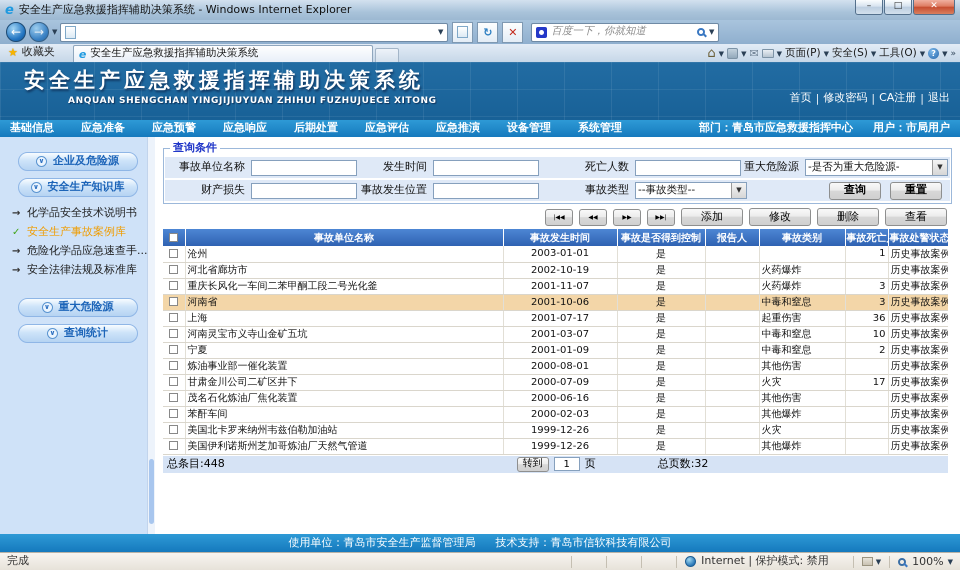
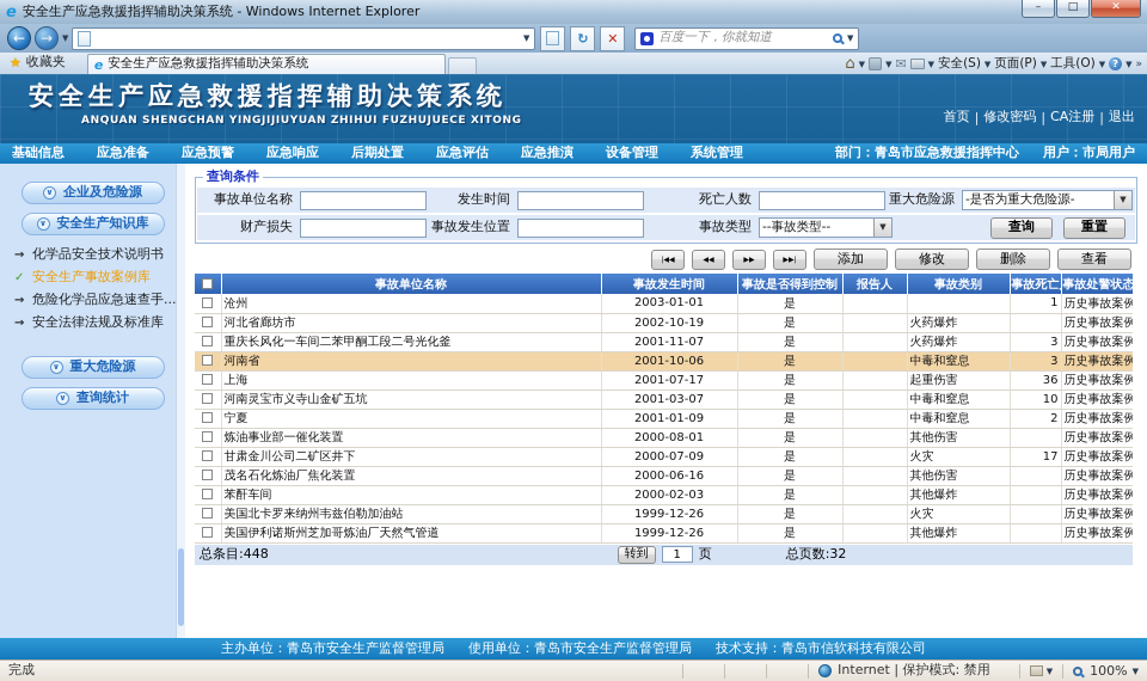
  e
  安全生产应急救援指挥辅助决策系统 - Windows Internet Explorer
  –
  □
  ✕
  ←
  →
  ▼
  ▼
  ↻
  ✕
  百度一下，你就知道
  ▼
  ★
  收藏夹
  e
  安全生产应急救援指挥辅助决策系统
  ⌂
  ▼
  ▼
  ✉
  ▼
- 页面(P)
+ 安全(S)
  ▼
- 安全(S)
+ 页面(P)
  ▼
  工具(O)
  ▼
  ?
  ▼
  »
  安全生产应急救援指挥辅助决策系统
  ANQUAN SHENGCHAN YINGJIJIUYUAN ZHIHUI FUZHUJUECE XITONG
  首页
  |
  修改密码
  |
  CA注册
  |
  退出
  基础信息
  应急准备
  应急预警
  应急响应
  后期处置
  应急评估
  应急推演
  设备管理
  系统管理
  部门：青岛市应急救援指挥中心
  用户：市局用户
  ∨
  企业及危险源
  ∨
  安全生产知识库
  →
  化学品安全技术说明书
  ✓
  安全生产事故案例库
  →
  危险化学品应急速查手...
  →
  安全法律法规及标准库
  ∨
  重大危险源
  ∨
  查询统计
  查询条件
  事故单位名称
  发生时间
  死亡人数
  重大危险源
  -是否为重大危险源-
  ▼
  财产损失
  事故发生位置
  事故类型
  --事故类型--
  ▼
  查询
  重置
  添加
  修改
  删除
  查看
  	事故单位名称	事故发生时间	事故是否得到控制	报告人	事故类别	事故死亡	事故处警状态
  	沧州	2003-01-01	是			1	历史事故案例
  	河北省廊坊市	2002-10-19	是		火药爆炸		历史事故案例
  	重庆长风化一车间二苯甲酮工段二号光化釜	2001-11-07	是		火药爆炸	3	历史事故案例
  	河南省	2001-10-06	是		中毒和窒息	3	历史事故案例
  	上海	2001-07-17	是		起重伤害	36	历史事故案例
  	河南灵宝市义寺山金矿五坑	2001-03-07	是		中毒和窒息	10	历史事故案例
  	宁夏	2001-01-09	是		中毒和窒息	2	历史事故案例
  	炼油事业部一催化装置	2000-08-01	是		其他伤害		历史事故案例
  	甘肃金川公司二矿区井下	2000-07-09	是		火灾	17	历史事故案例
  	茂名石化炼油厂焦化装置	2000-06-16	是		其他伤害		历史事故案例
  	苯酐车间	2000-02-03	是		其他爆炸		历史事故案例
  	美国北卡罗来纳州韦兹伯勒加油站	1999-12-26	是		火灾		历史事故案例
  	美国伊利诺斯州芝加哥炼油厂天然气管道	1999-12-26	是		其他爆炸		历史事故案例
  总条目:448
  转到
  1
  页
  总页数:32
+ 主办单位：青岛市安全生产监督管理局
  使用单位：青岛市安全生产监督管理局
  技术支持：青岛市信软科技有限公司
  完成
  Internet | 保护模式: 禁用
  ▼
  100%
  ▼
